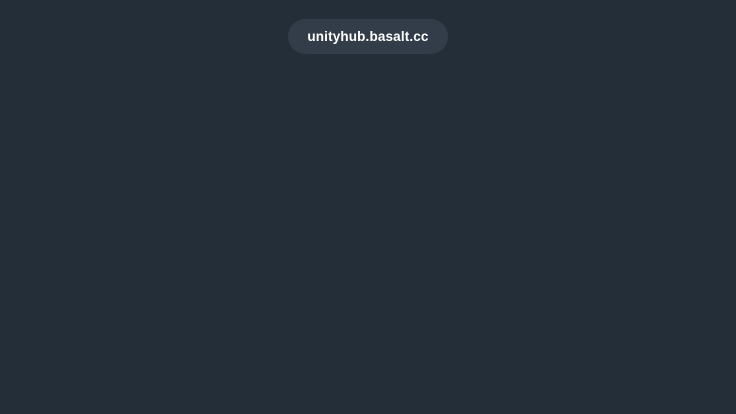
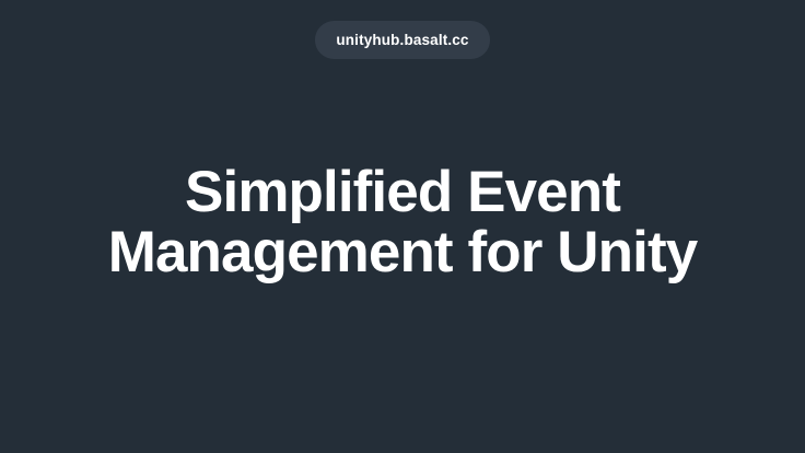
  unityhub.basalt.cc
+ Simplified Event
+ Management for Unity
